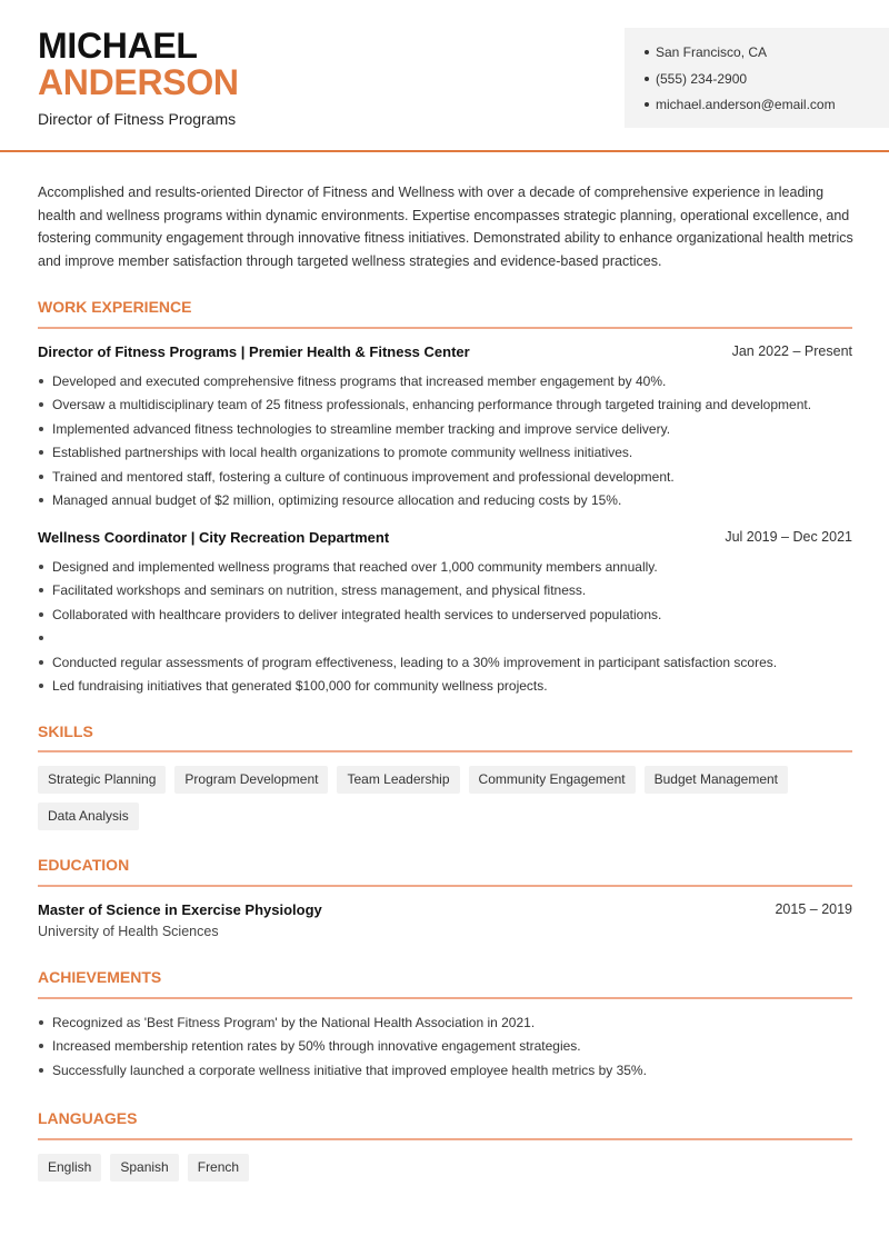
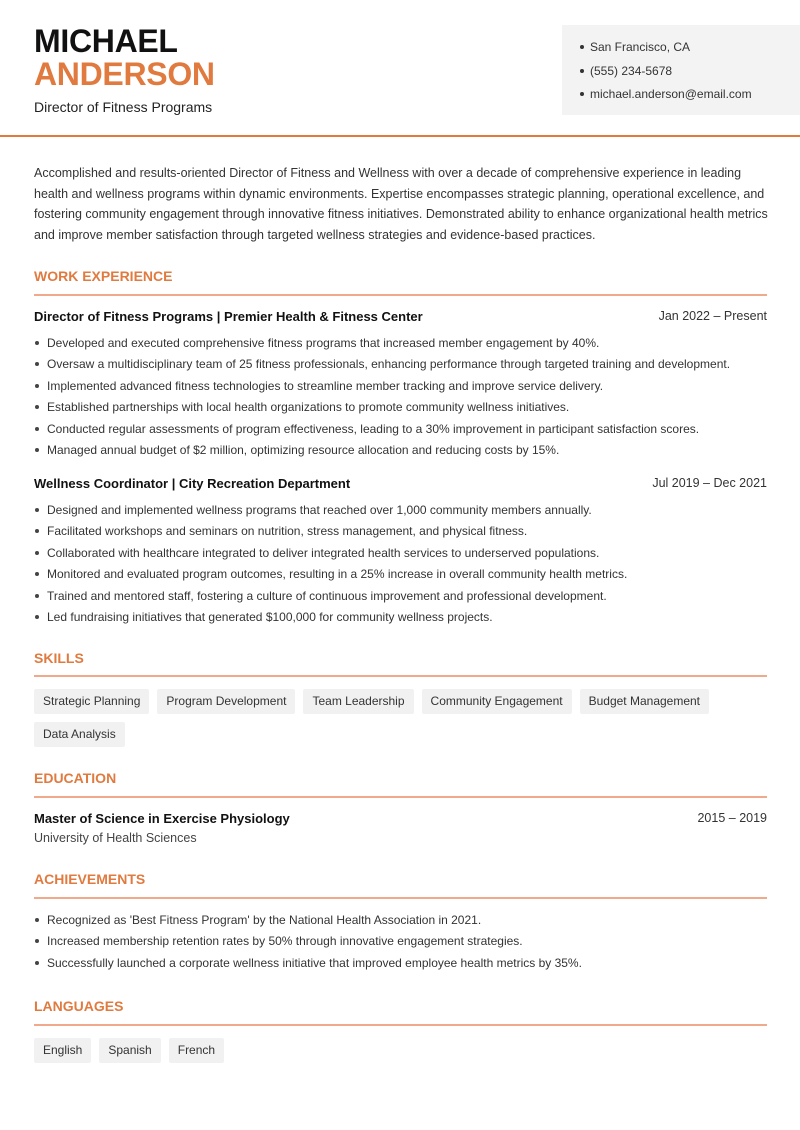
  MICHAEL
  ANDERSON
  Director of Fitness Programs
  San Francisco, CA
- (555) 234-2900
+ (555) 234-5678
  michael.anderson@email.com
  Accomplished and results-oriented Director of Fitness and Wellness with over a decade of comprehensive experience in leading health and wellness programs within dynamic environments. Expertise encompasses strategic planning, operational excellence, and fostering community engagement through innovative fitness initiatives. Demonstrated ability to enhance organizational health metrics and improve member satisfaction through targeted wellness strategies and evidence-based practices.
  WORK EXPERIENCE
  Director of Fitness Programs | Premier Health & Fitness Center
  Jan 2022 – Present
  Developed and executed comprehensive fitness programs that increased member engagement by 40%.
  Oversaw a multidisciplinary team of 25 fitness professionals, enhancing performance through targeted training and development.
  Implemented advanced fitness technologies to streamline member tracking and improve service delivery.
  Established partnerships with local health organizations to promote community wellness initiatives.
- Trained and mentored staff, fostering a culture of continuous improvement and professional development.
+ Conducted regular assessments of program effectiveness, leading to a 30% improvement in participant satisfaction scores.
  Managed annual budget of $2 million, optimizing resource allocation and reducing costs by 15%.
  Wellness Coordinator | City Recreation Department
  Jul 2019 – Dec 2021
  Designed and implemented wellness programs that reached over 1,000 community members annually.
  Facilitated workshops and seminars on nutrition, stress management, and physical fitness.
- Collaborated with healthcare providers to deliver integrated health services to underserved populations.
+ Collaborated with healthcare integrated to deliver integrated health services to underserved populations.
+ Monitored and evaluated program outcomes, resulting in a 25% increase in overall community health metrics.
- Conducted regular assessments of program effectiveness, leading to a 30% improvement in participant satisfaction scores.
+ Trained and mentored staff, fostering a culture of continuous improvement and professional development.
  Led fundraising initiatives that generated $100,000 for community wellness projects.
  SKILLS
  Strategic Planning
  Program Development
  Team Leadership
  Community Engagement
  Budget Management
  Data Analysis
  EDUCATION
  Master of Science in Exercise Physiology
  2015 – 2019
  University of Health Sciences
  ACHIEVEMENTS
  Recognized as 'Best Fitness Program' by the National Health Association in 2021.
  Increased membership retention rates by 50% through innovative engagement strategies.
  Successfully launched a corporate wellness initiative that improved employee health metrics by 35%.
  LANGUAGES
  English
  Spanish
  French
